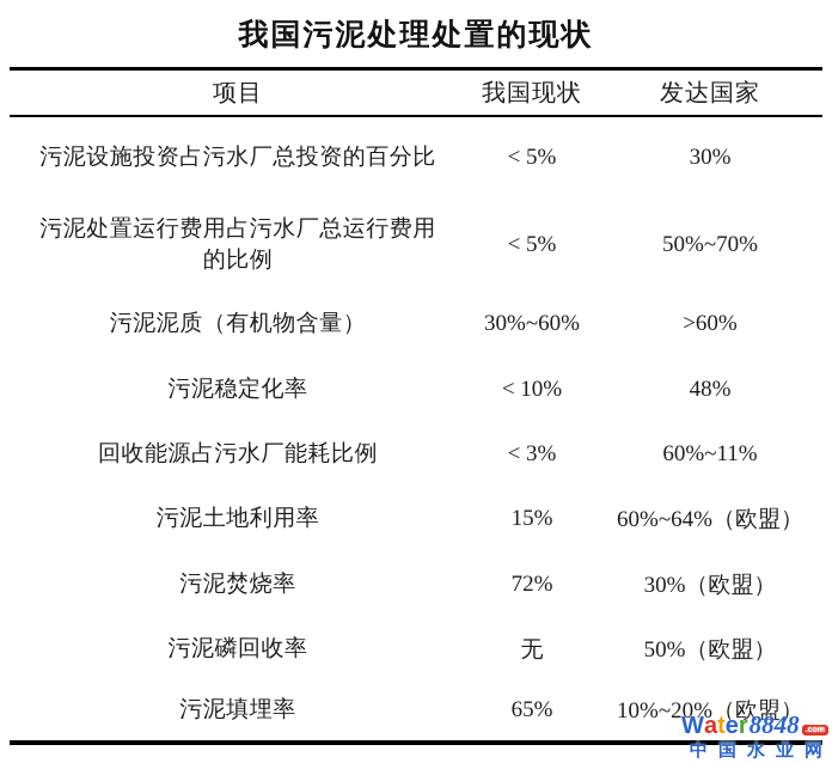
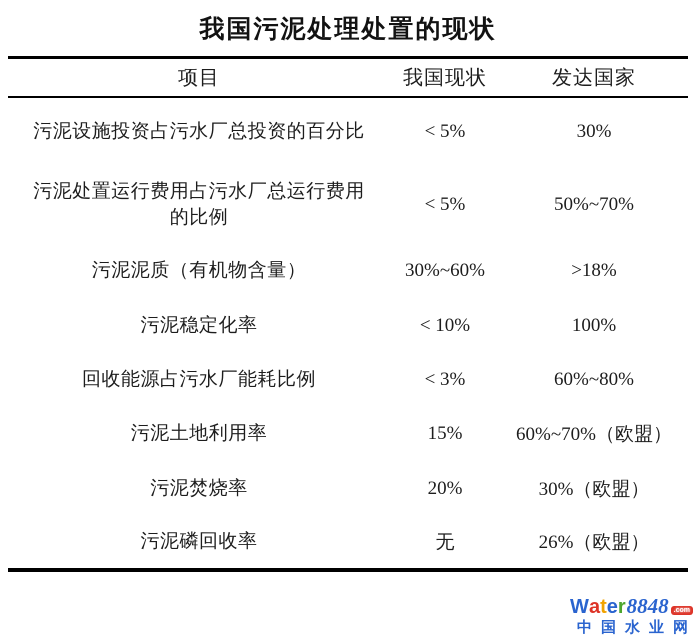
  我国污泥处理处置的现状
  项目	我国现状	发达国家
  污泥设施投资占污水厂总投资的百分比	< 5%	30%
  污泥处置运行费用占污水厂总运行费用的比例	< 5%	50%~70%
- 污泥泥质（有机物含量）	30%~60%	>60%
+ 污泥泥质（有机物含量）	30%~60%	>18%
- 污泥稳定化率	< 10%	48%
+ 污泥稳定化率	< 10%	100%
- 回收能源占污水厂能耗比例	< 3%	60%~11%
+ 回收能源占污水厂能耗比例	< 3%	60%~80%
- 污泥土地利用率	15%	60%~64%（欧盟）
+ 污泥土地利用率	15%	60%~70%（欧盟）
- 污泥焚烧率	72%	30%（欧盟）
+ 污泥焚烧率	20%	30%（欧盟）
- 污泥磷回收率	无	50%（欧盟）
+ 污泥磷回收率	无	26%（欧盟）
- 污泥填埋率	65%	10%~20%（欧盟）
  W
  a
  t
  e
  r
  8848
  中国水业网
